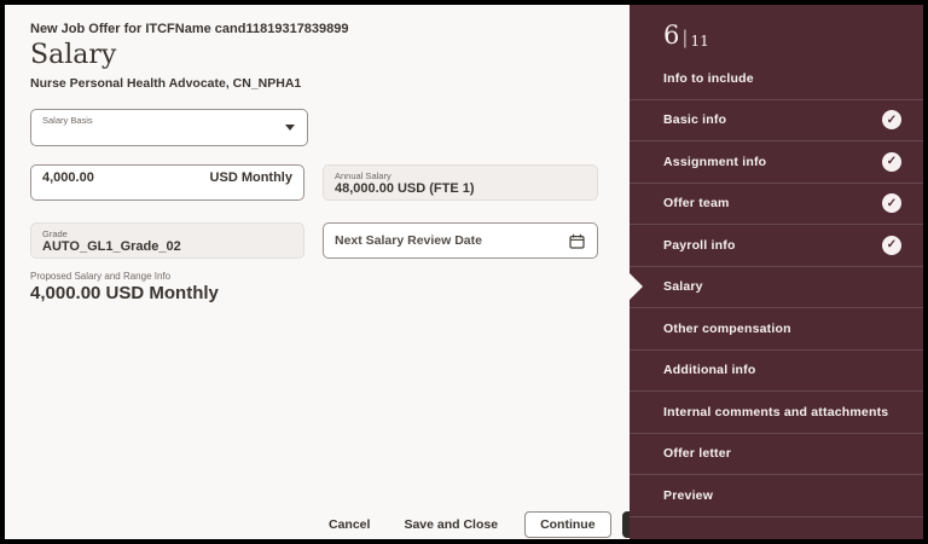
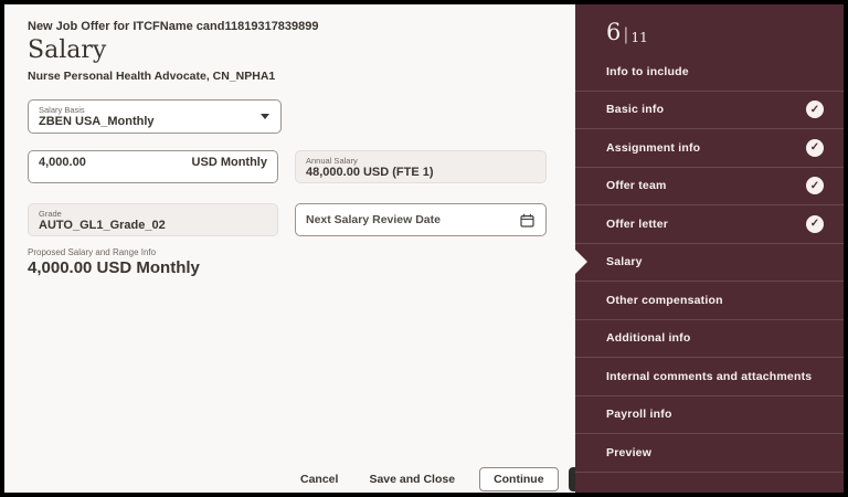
  New Job Offer for ITCFName cand11819317839899
  Salary
  Nurse Personal Health Advocate, CN_NPHA1
  Salary Basis
+ ZBEN USA_Monthly
  4,000.00
  USD Monthly
  Annual Salary
  48,000.00 USD (FTE 1)
  Grade
  AUTO_GL1_Grade_02
  Next Salary Review Date
  Proposed Salary and Range Info
  4,000.00 USD Monthly
  Cancel
  Save and Close
  Continue
  6| 11
  Info to include
  Basic info
  ✓
  Assignment info
  ✓
  Offer team
  ✓
- Payroll info
+ Offer letter
  ✓
  Salary
  Other compensation
  Additional info
  Internal comments and attachments
- Offer letter
+ Payroll info
  Preview
